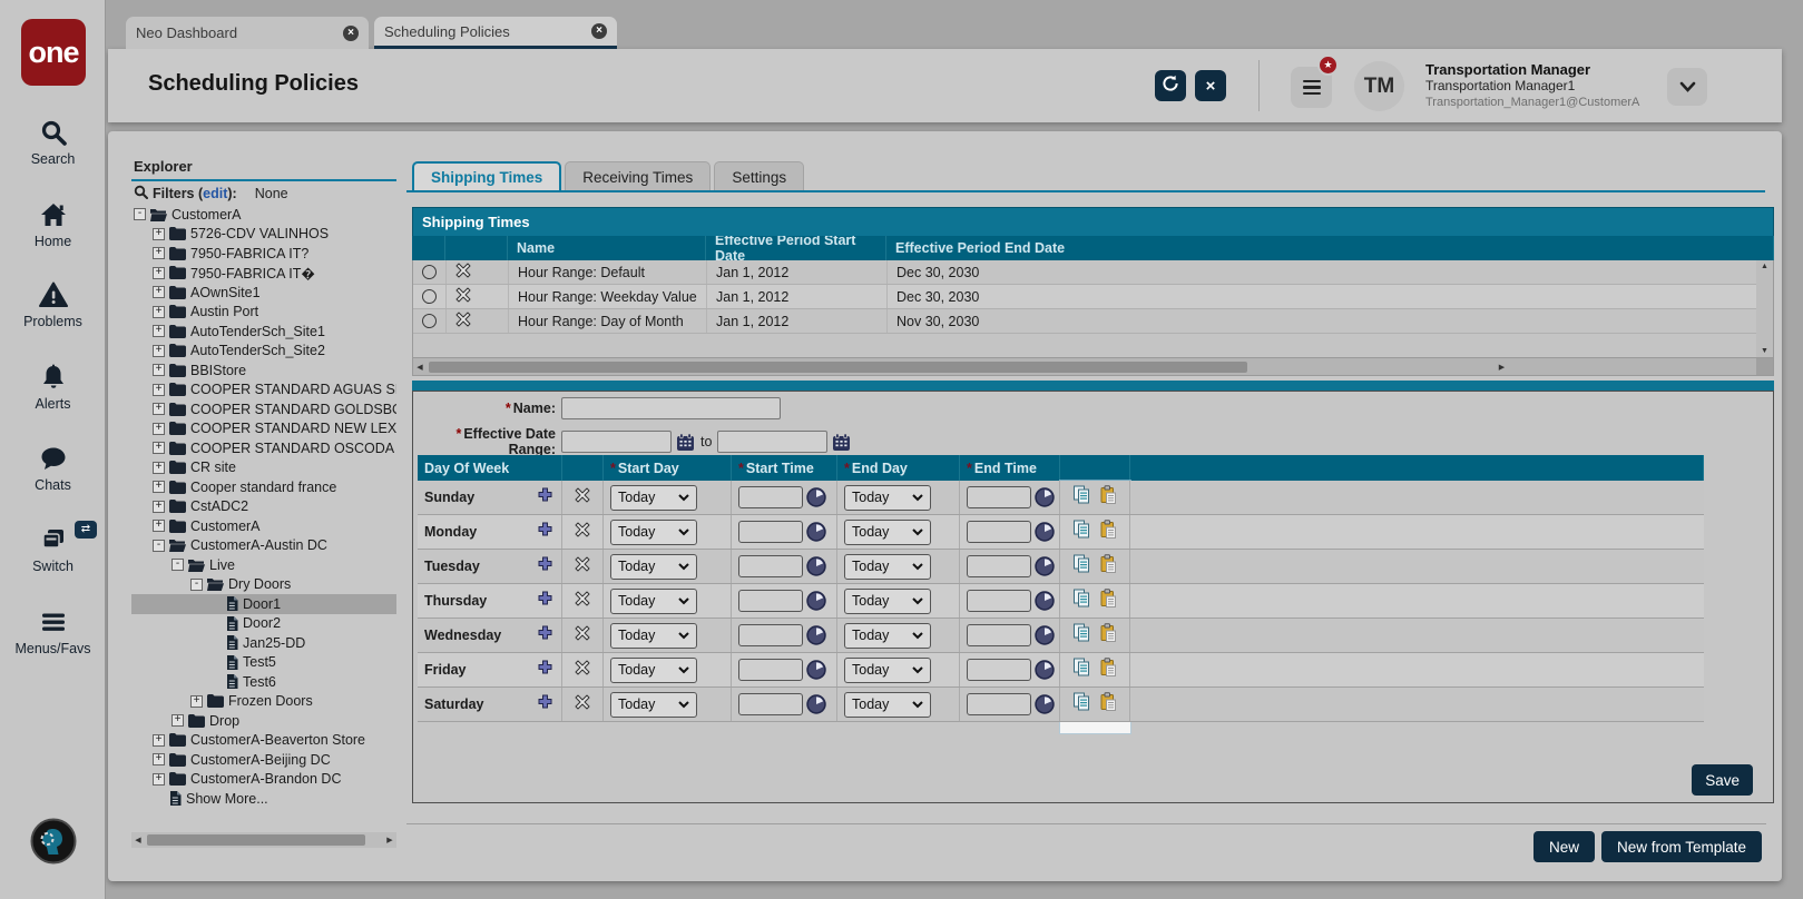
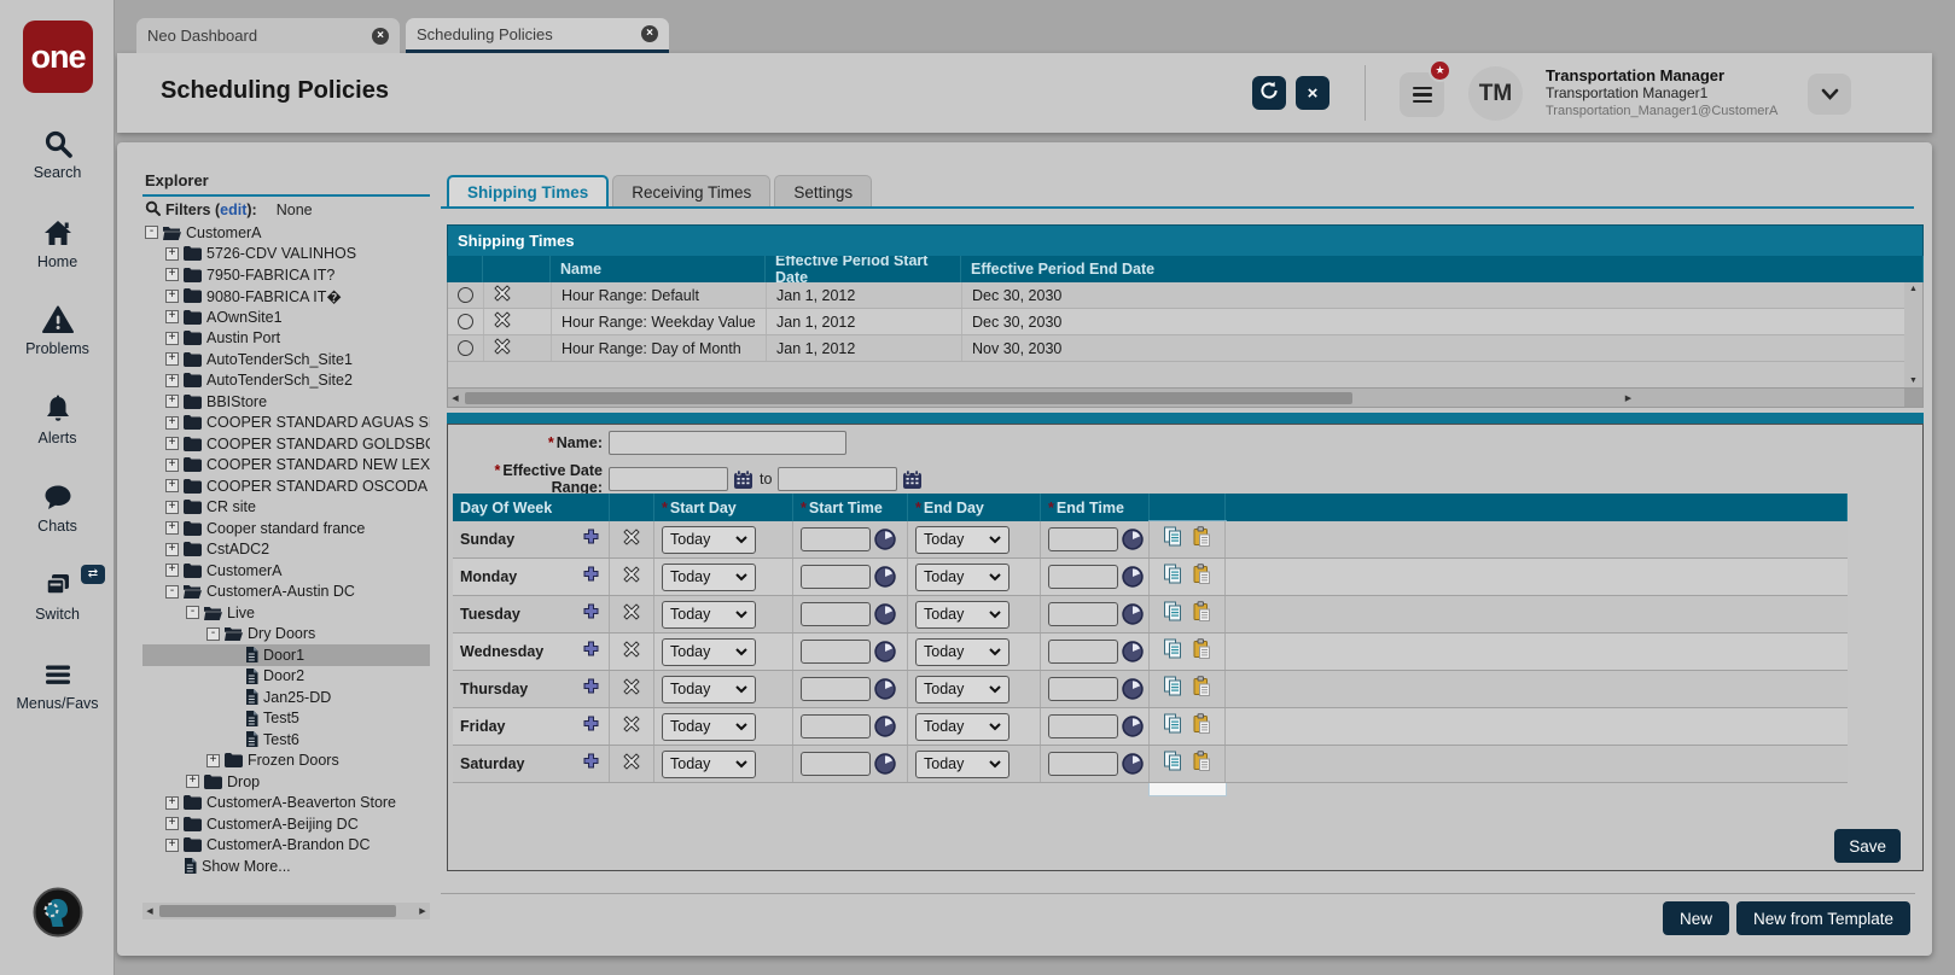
  one
  Search
  Home
  Problems
  Alerts
  Chats
  Switch
  ⇄
  Menus/Favs
  Neo Dashboard
  ×
  Scheduling Policies
  ×
  Scheduling Policies
  ×
  ★
  TM
  Transportation Manager
  Transportation Manager1
  Transportation_Manager1@CustomerA
  Explorer
  Filters (edit):
  None
  -
  CustomerA
  +
  5726-CDV VALINHOS
  +
  7950-FABRICA IT?
  +
- 7950-FABRICA IT�
+ 9080-FABRICA IT�
  +
  AOwnSite1
  +
  Austin Port
  +
  AutoTenderSch_Site1
  +
  AutoTenderSch_Site2
  +
  BBIStore
  +
  COOPER STANDARD AGUAS S
  +
  COOPER STANDARD GOLDSB
  +
  COOPER STANDARD NEW LEX
  +
  COOPER STANDARD OSCODA
  +
  CR site
  +
  Cooper standard france
  +
  CstADC2
  +
  CustomerA
  -
  CustomerA-Austin DC
  -
  Live
  -
  Dry Doors
  Door1
  Door2
  Jan25-DD
  Test5
  Test6
  +
  Frozen Doors
  +
  Drop
  +
  CustomerA-Beaverton Store
  +
  CustomerA-Beijing DC
  +
  CustomerA-Brandon DC
  Show More...
  Shipping Times
  Receiving Times
  Settings
  Shipping Times
  Name
  Effective Period Start Date
  Effective Period End Date
  Hour Range: Default
  Jan 1, 2012
  Dec 30, 2030
  Hour Range: Weekday Value
  Jan 1, 2012
  Dec 30, 2030
  Hour Range: Day of Month
  Jan 1, 2012
  Nov 30, 2030
  * Name:
  * Effective Date Range:
  to
  Day Of Week
  *
  Start Day
  *
  Start Time
  *
  End Day
  *
  End Time
  Sunday
  Today
  Today
  Monday
  Today
  Today
  Tuesday
  Today
  Today
- Thursday
+ Wednesday
  Today
  Today
- Wednesday
+ Thursday
  Today
  Today
  Friday
  Today
  Today
  Saturday
  Today
  Today
  Save
  New
  New from Template
